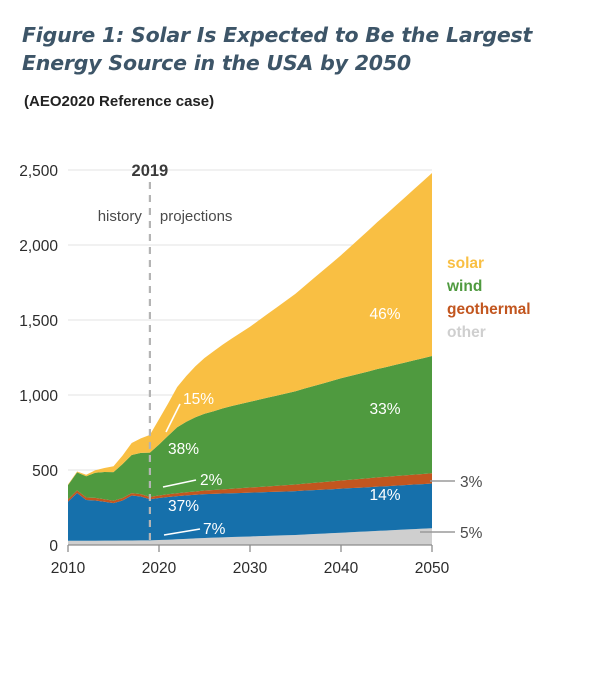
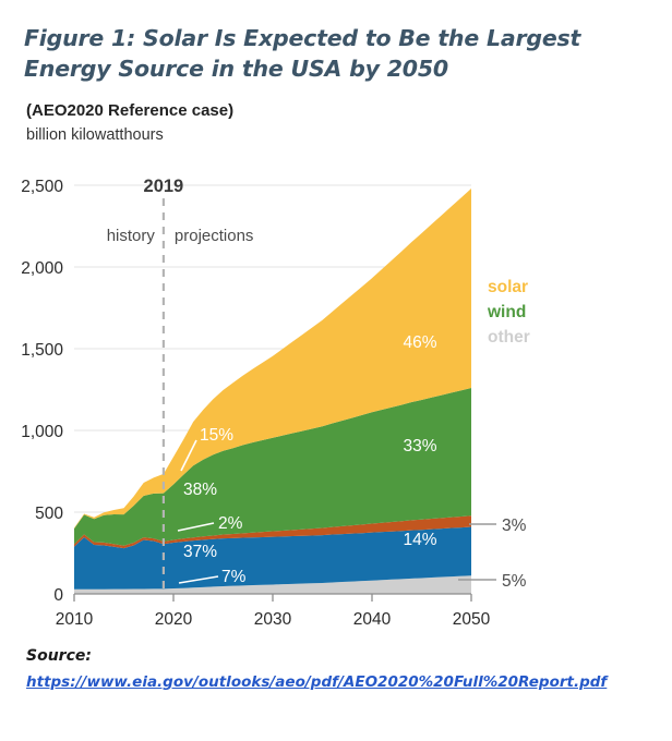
  Figure 1: Solar Is Expected to Be the Largest Energy Source in the USA by 2050
  (AEO2020 Reference case)
+ billion kilowatthours
  0
  500
  1,000
  1,500
  2,000
  2,500
  2010
  2020
  2030
  2040
  2050
  2019
  history
  projections
  15%
  46%
  38%
  33%
  2%
  37%
  14%
  7%
  3%
  5%
  solar
  wind
- geothermal
  other
+ Source:
+ https://www.eia.gov/outlooks/aeo/pdf/AEO2020%20Full%20Report.pdf
